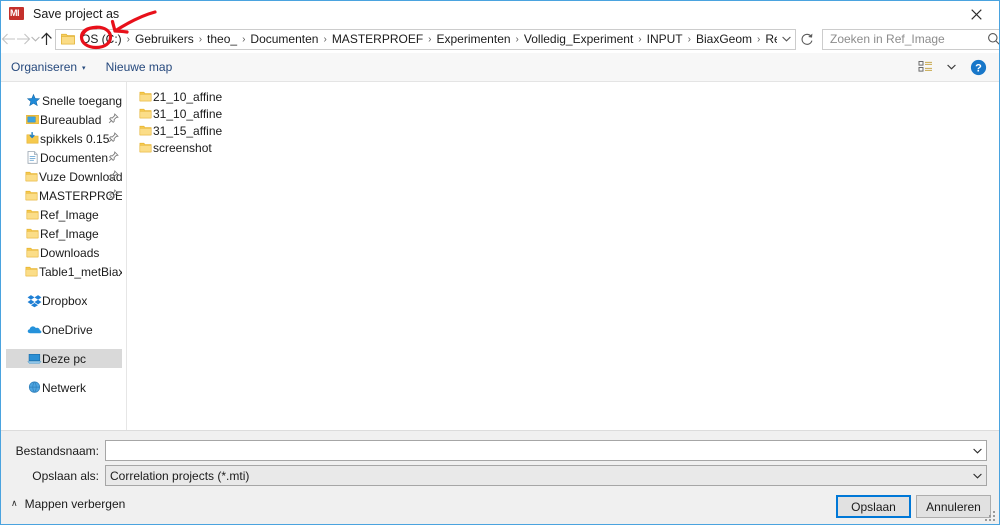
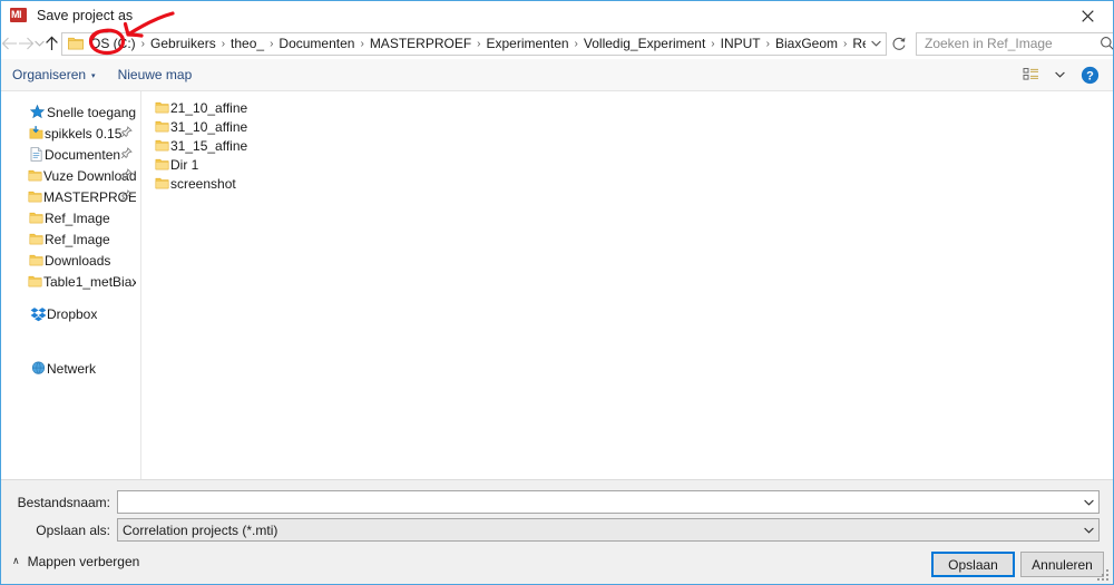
  Save project as
  OS (:)
  ›
  Gebruikers
  ›
  theo_
  ›
  Documenten
  ›
  MASTERPROEF
  ›
  Experimenten
  ›
  Volledig_Experiment
  ›
  INPUT
  ›
  BiaxGeom
  ›
  Zoeken in Ref_Image
  Organiseren
  Nieuwe map
  ?
  Snelle toegang
- Bureaublad
  spikkels 0.15
  Documenten
  Vuze Download
  MASTERPRE
  Ref_Image
  Ref_Image
  Downloads
  Table1_metBiax
  Dropbox
- OneDrive
- Deze pc
  Netwerk
  21_10_affine
  31_10_affine
  31_15_affine
+ Dir 1
  screenshot
  Bestandsnaam:
  Opslaan als:
  Correlation projects (*.mti)
  ∧
  Mappen verbergen
  Opslaan
  Annuleren
